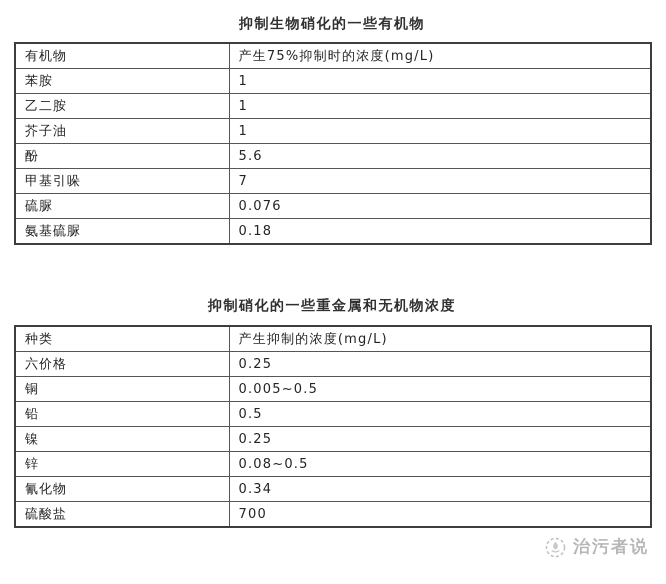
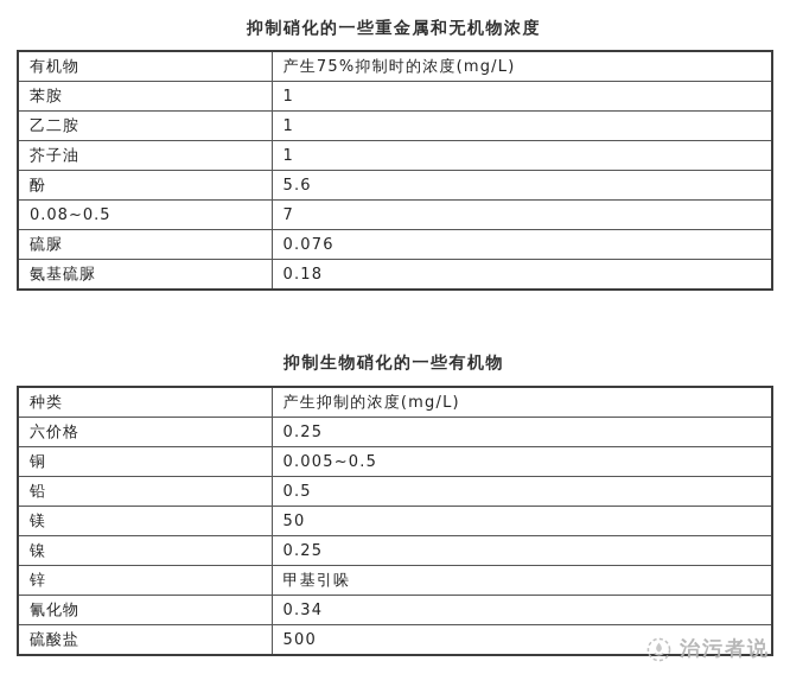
- 抑制生物硝化的一些有机物
+ 抑制硝化的一些重金属和无机物浓度
  有机物	产生75%抑制时的浓度(mg/L)
  苯胺	1
  乙二胺	1
  芥子油	1
  酚	5.6
- 甲基引哚	7
+ 0.08~0.5	7
  硫脲	0.076
  氨基硫脲	0.18
- 抑制硝化的一些重金属和无机物浓度
+ 抑制生物硝化的一些有机物
  种类	产生抑制的浓度(mg/L)
  六价格	0.25
  铜	0.005~0.5
  铅	0.5
+ 镁	50
  镍	0.25
- 锌	0.08~0.5
+ 锌	甲基引哚
  氰化物	0.34
- 硫酸盐	700
+ 硫酸盐	500
  治污者说
